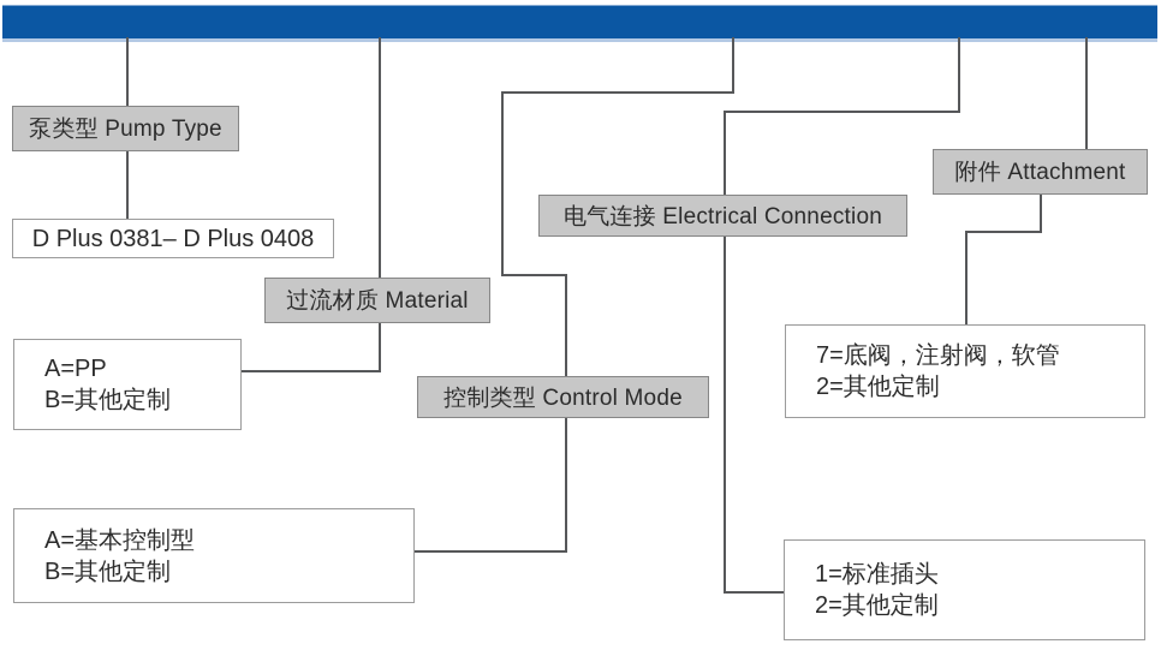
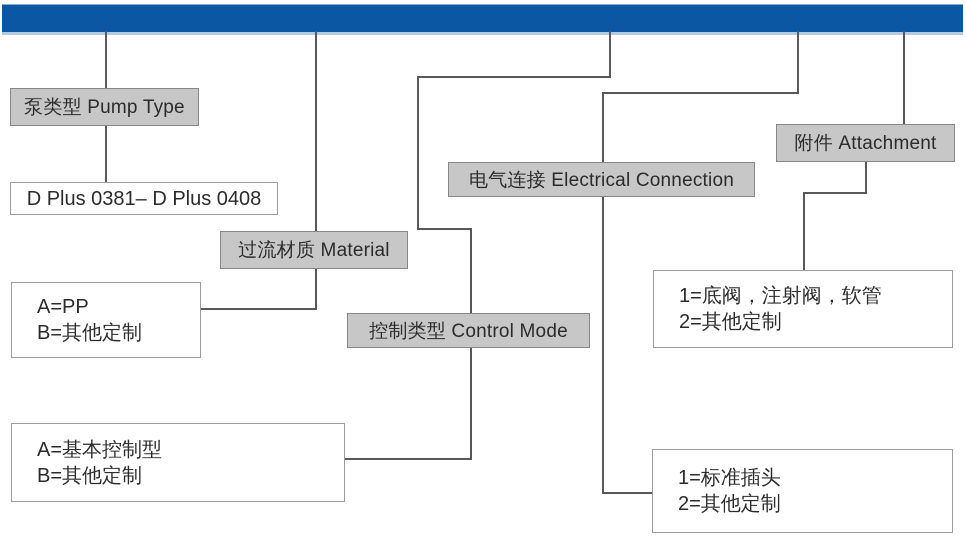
  泵类型 Pump Type
  过流材质 Material
  控制类型 Control Mode
  电气连接 Electrical Connection
  附件 Attachment
  D Plus 0381– D Plus 0408
  A=PP
  B=其他定制
  A=基本控制型
  B=其他定制
- 7=底阀，注射阀，软管
+ 1=底阀，注射阀，软管
  2=其他定制
  1=标准插头
  2=其他定制
